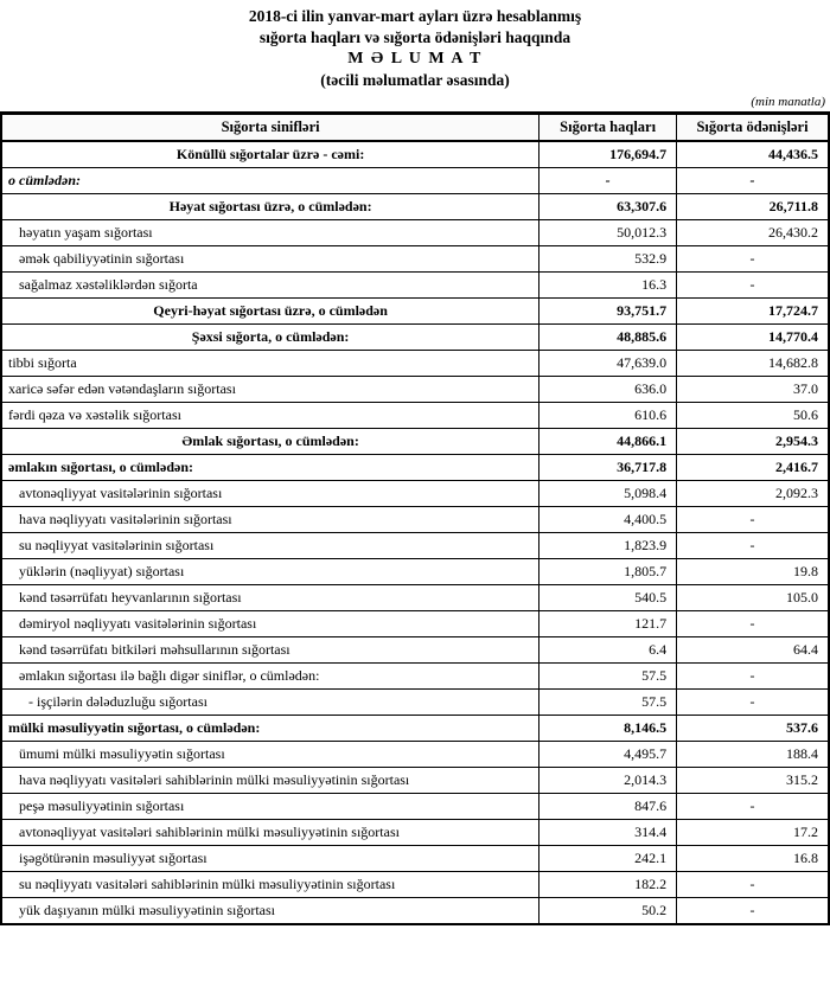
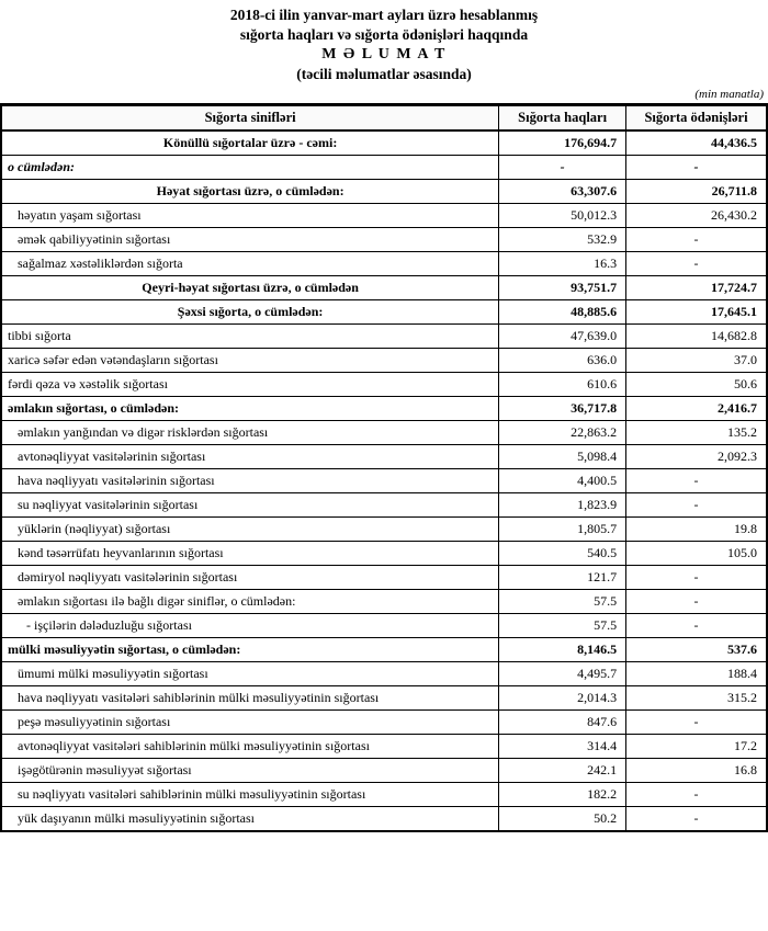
  2018-ci ilin yanvar-mart ayları üzrə hesablanmış
  sığorta haqları və sığorta ödənişləri haqqında
  M Ə L U M A T
  (təcili məlumatlar əsasında)
  (min manatla)
  Sığorta sinifləri	Sığorta haqları	Sığorta ödənişləri
  Könüllü sığortalar üzrə - cəmi:	176,694.7	44,436.5
  o cümlədən:	-	-
  Həyat sığortası üzrə, o cümlədən:	63,307.6	26,711.8
  həyatın yaşam sığortası	50,012.3	26,430.2
  əmək qabiliyyətinin sığortası	532.9	-
  sağalmaz xəstəliklərdən sığorta	16.3	-
  Qeyri-həyat sığortası üzrə, o cümlədən	93,751.7	17,724.7
- Şəxsi sığorta, o cümlədən:	48,885.6	14,770.4
+ Şəxsi sığorta, o cümlədən:	48,885.6	17,645.1
  tibbi sığorta	47,639.0	14,682.8
  xaricə səfər edən vətəndaşların sığortası	636.0	37.0
  fərdi qəza və xəstəlik sığortası	610.6	50.6
- Əmlak sığortası, o cümlədən:	44,866.1	2,954.3
  əmlakın sığortası, o cümlədən:	36,717.8	2,416.7
+ əmlakın yanğından və digər risklərdən sığortası	22,863.2	135.2
  avtonəqliyyat vasitələrinin sığortası	5,098.4	2,092.3
  hava nəqliyyatı vasitələrinin sığortası	4,400.5	-
  su nəqliyyat vasitələrinin sığortası	1,823.9	-
  yüklərin (nəqliyyat) sığortası	1,805.7	19.8
  kənd təsərrüfatı heyvanlarının sığortası	540.5	105.0
  dəmiryol nəqliyyatı vasitələrinin sığortası	121.7	-
- kənd təsərrüfatı bitkiləri məhsullarının sığortası	6.4	64.4
  əmlakın sığortası ilə bağlı digər siniflər, o cümlədən:	57.5	-
  - işçilərin dələduzluğu sığortası	57.5	-
  mülki məsuliyyətin sığortası, o cümlədən:	8,146.5	537.6
  ümumi mülki məsuliyyətin sığortası	4,495.7	188.4
  hava nəqliyyatı vasitələri sahiblərinin mülki məsuliyyətinin sığortası	2,014.3	315.2
  peşə məsuliyyətinin sığortası	847.6	-
  avtonəqliyyat vasitələri sahiblərinin mülki məsuliyyətinin sığortası	314.4	17.2
  işəgötürənin məsuliyyət sığortası	242.1	16.8
  su nəqliyyatı vasitələri sahiblərinin mülki məsuliyyətinin sığortası	182.2	-
  yük daşıyanın mülki məsuliyyətinin sığortası	50.2	-
